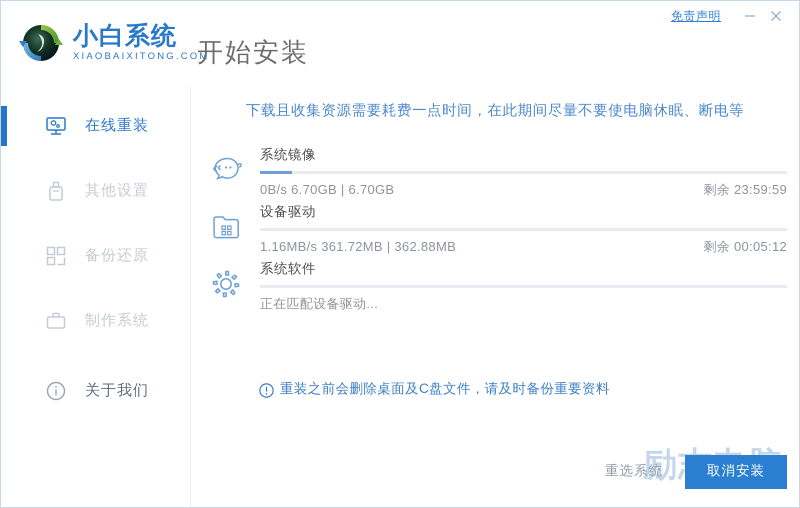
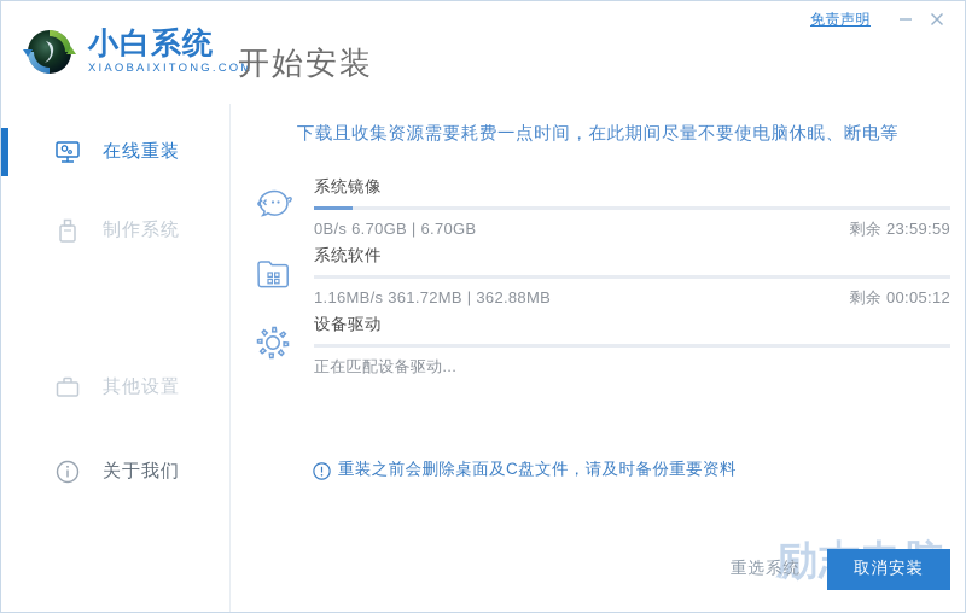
  免责声明
  小白系统
  XIAOBAIXITONG.COM
  开始安装
  在线重装
- 其他设置
+ 制作系统
- 备份还原
- 制作系统
+ 其他设置
  关于我们
  下载且收集资源需要耗费一点时间，在此期间尽量不要使电脑休眠、断电等
  系统镜像
  0B/s 6.70GB | 6.70GB
  剩余 23:59:59
- 设备驱动
+ 系统软件
  1.16MB/s 361.72MB | 362.88MB
  剩余 00:05:12
- 系统软件
+ 设备驱动
  正在匹配设备驱动...
  重装之前会删除桌面及C盘文件，请及时备份重要资料
  重选系统
  取消安装
